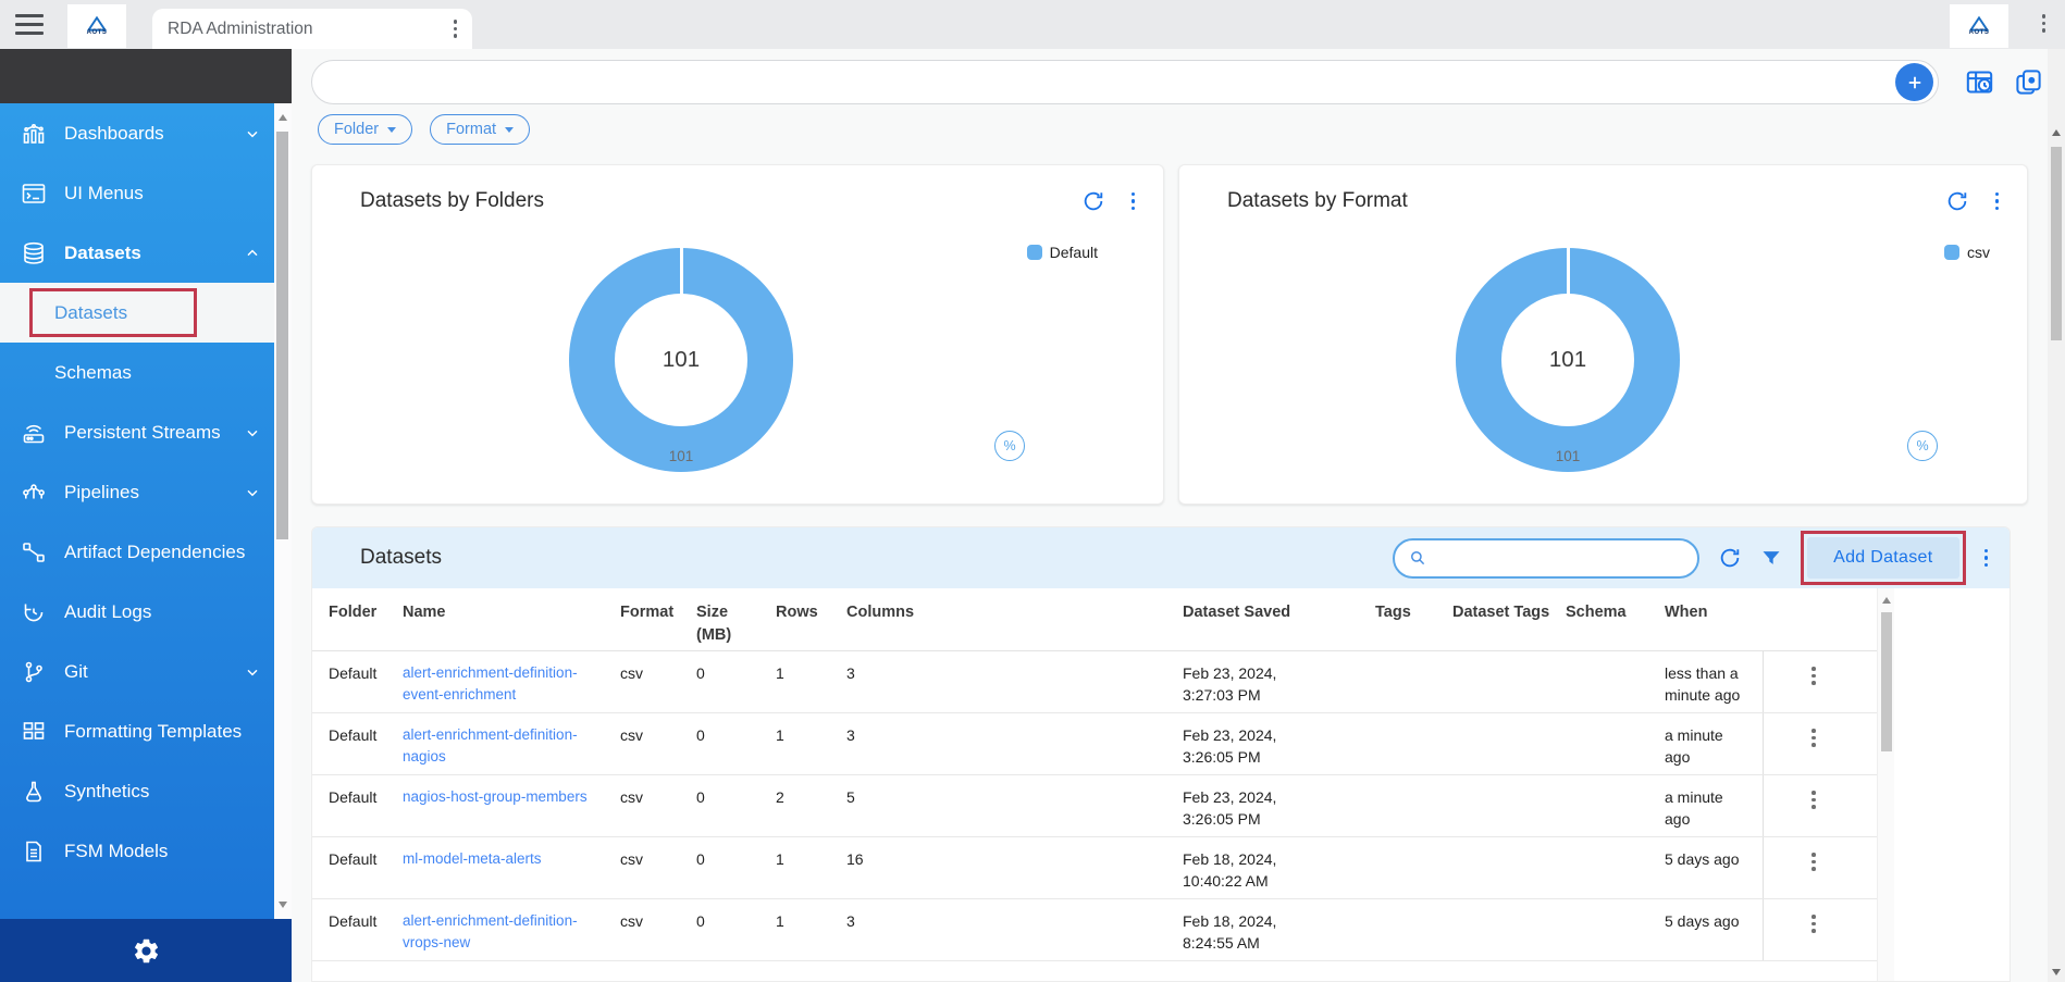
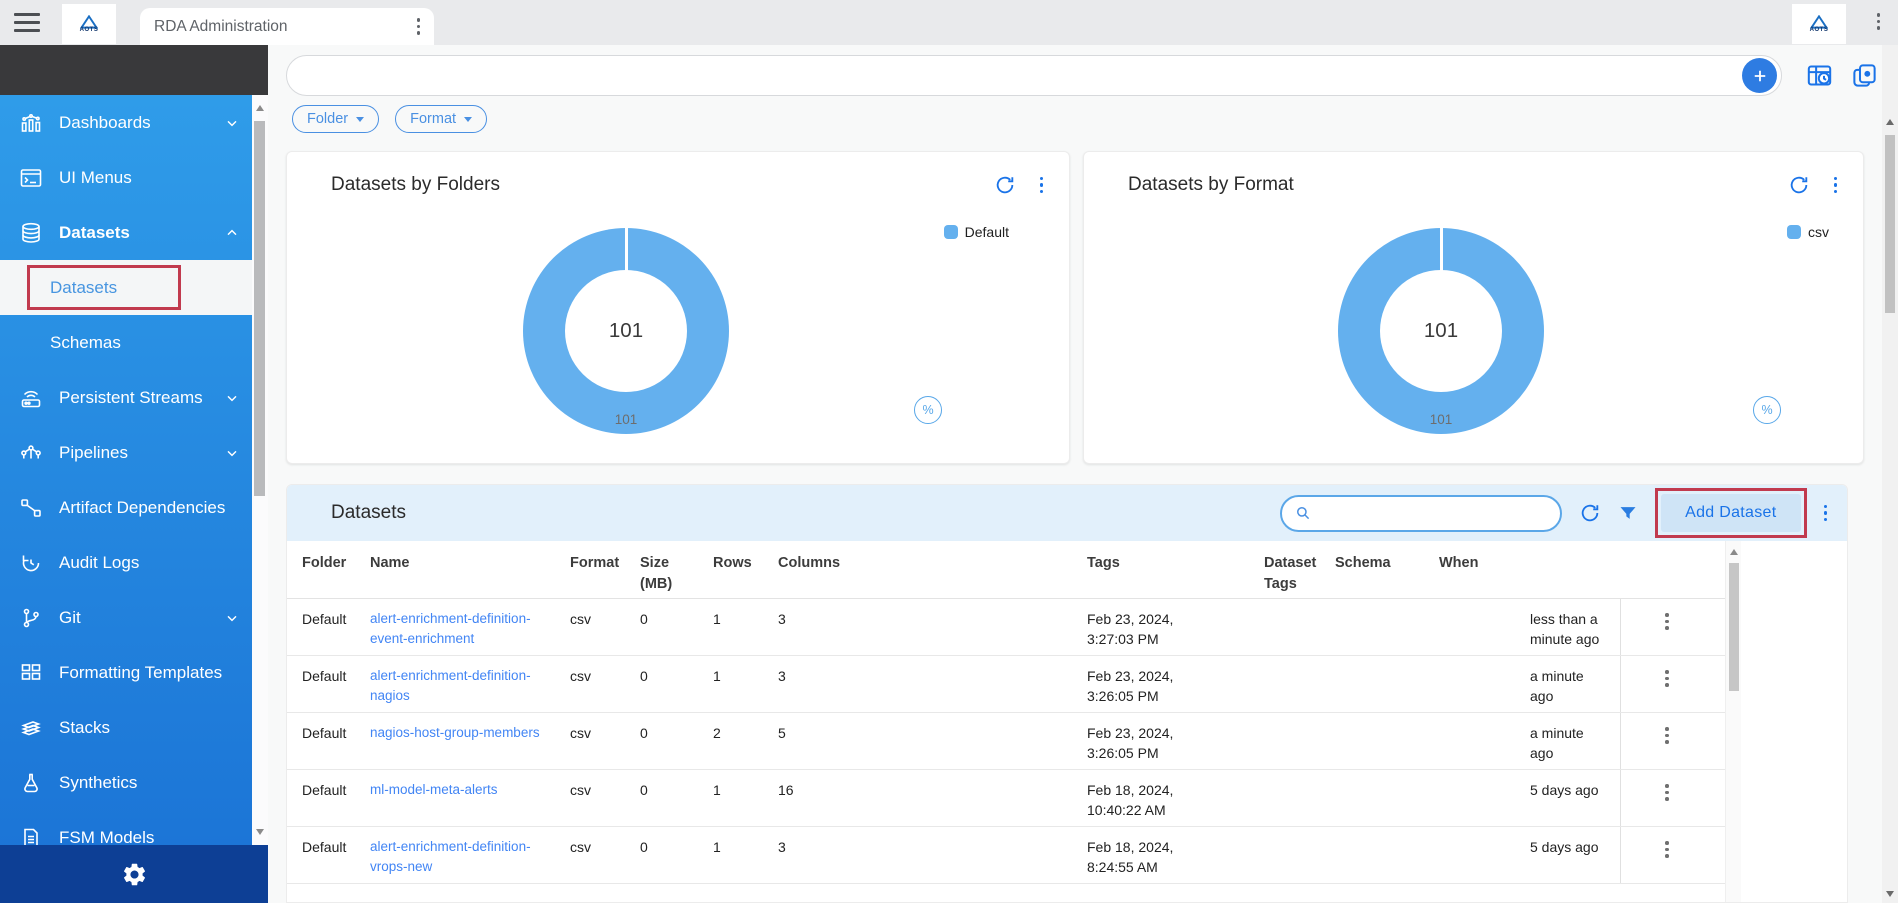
  RDA Administration
  Dashboards
  UI Menus
  Datasets
  Datasets
  Schemas
  Persistent Streams
  Pipelines
  Artifact Dependencies
  Audit Logs
  Git
  Formatting Templates
+ Stacks
  Synthetics
  FSM Models
  Folder
  Format
  Datasets by Folders
  Default
  101
  101
  %
  Datasets by Format
  csv
  101
  101
  %
  Datasets
  Add Dataset
  Folder
  Name
  Format
  Size (MB)
  Rows
  Columns
- Dataset Saved
  Tags
  Dataset Tags
  Schema
  When
  Default
  alert-enrichment-definition-event-enrichment
  csv
  0
  1
  3
  Feb 23, 2024, 3:27:03 PM
  less than a minute ago
  Default
  alert-enrichment-definition-nagios
  csv
  0
  1
  3
  Feb 23, 2024, 3:26:05 PM
  a minute ago
  Default
  nagios-host-group-members
  csv
  0
  2
  5
  Feb 23, 2024, 3:26:05 PM
  a minute ago
  Default
  ml-model-meta-alerts
  csv
  0
  1
  16
  Feb 18, 2024, 10:40:22 AM
  5 days ago
  Default
  alert-enrichment-definition-vrops-new
  csv
  0
  1
  3
  Feb 18, 2024, 8:24:55 AM
  5 days ago
